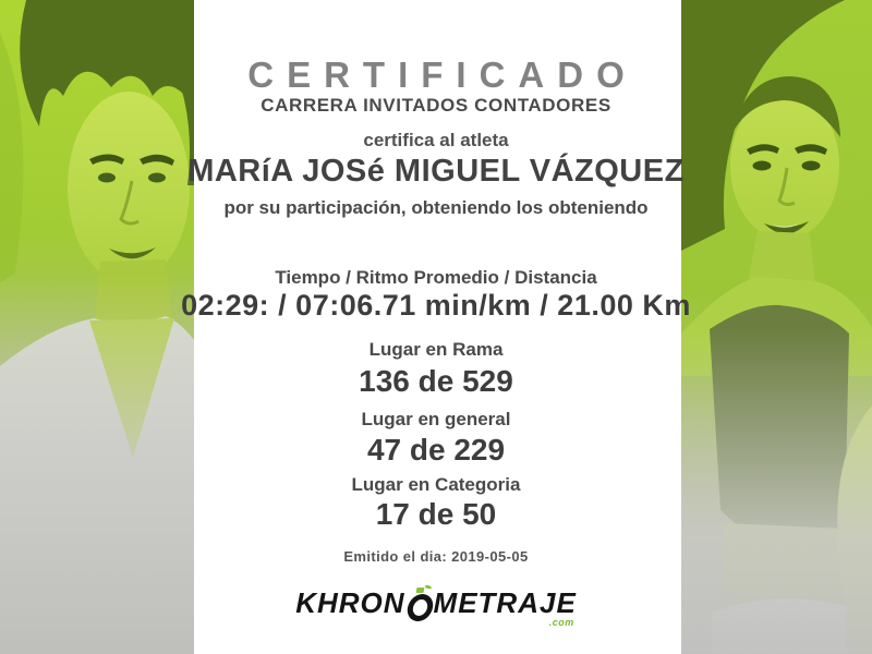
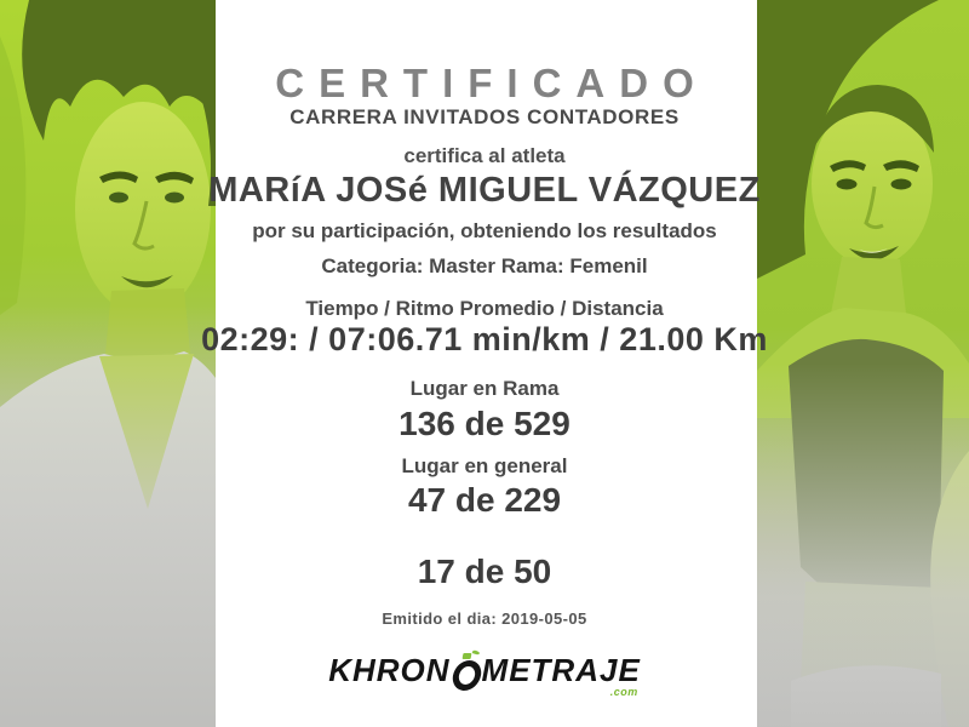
  CERTIFICADO
  CARRERA INVITADOS CONTADORES
  certifica al atleta
  MARíA JOSé MIGUEL VÁZQUEZ
- por su participación, obteniendo los obteniendo
+ por su participación, obteniendo los resultados
+ Categoria: Master Rama: Femenil
  Tiempo / Ritmo Promedio / Distancia
  02:29: / 07:06.71 min/km / 21.00 Km
  Lugar en Rama
  136 de 529
  Lugar en general
  47 de 229
- Lugar en Categoria
  17 de 50
  Emitido el dia: 2019-05-05
  KHRON
  METRAJE
  .com
